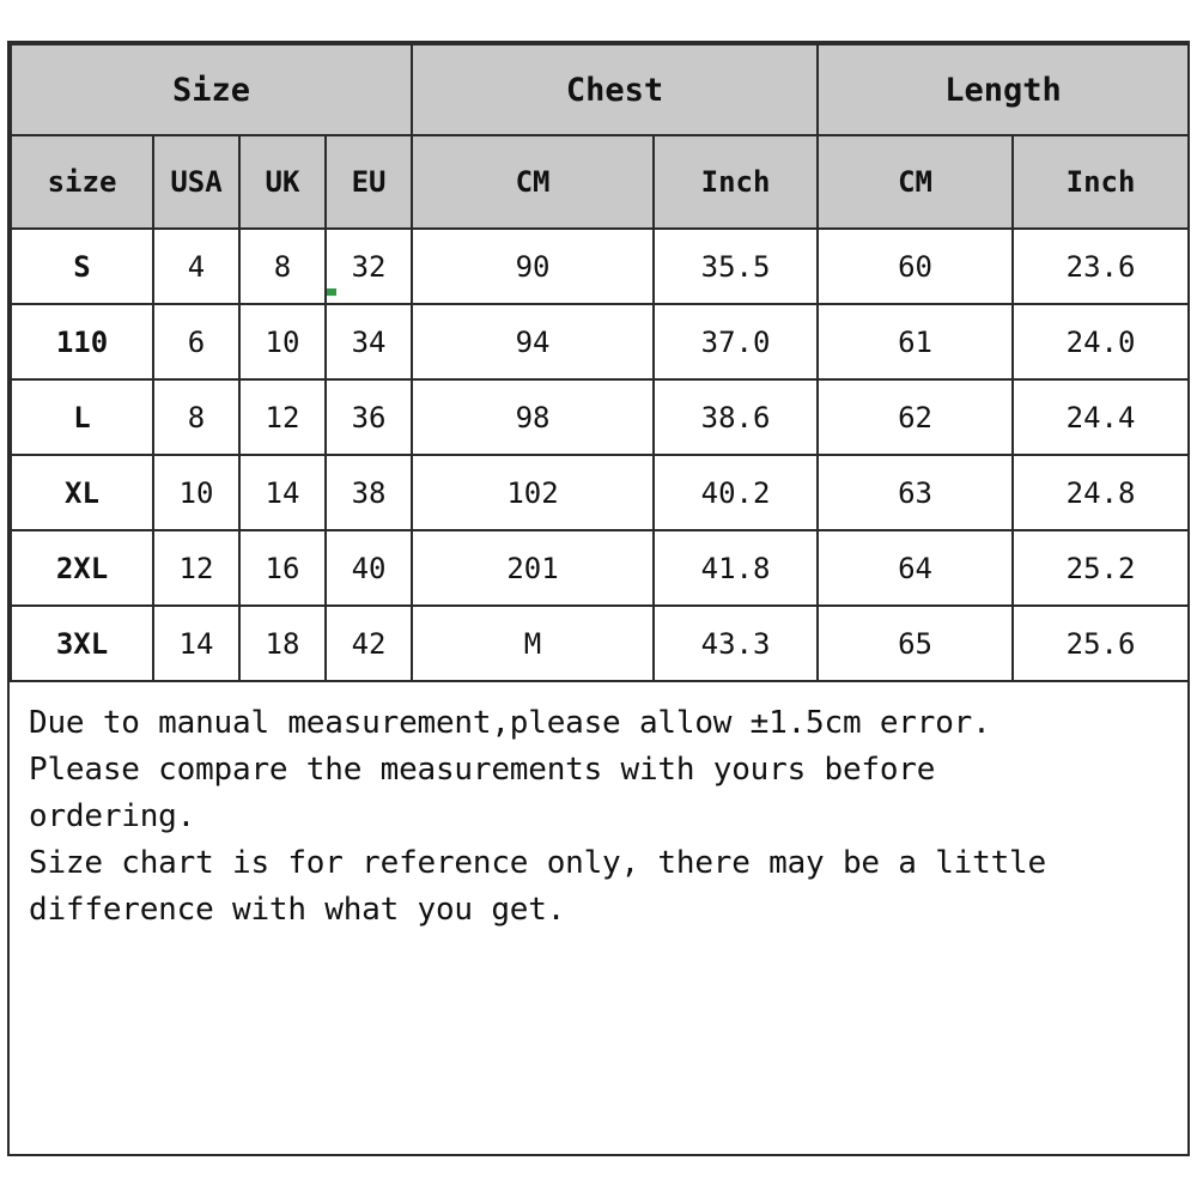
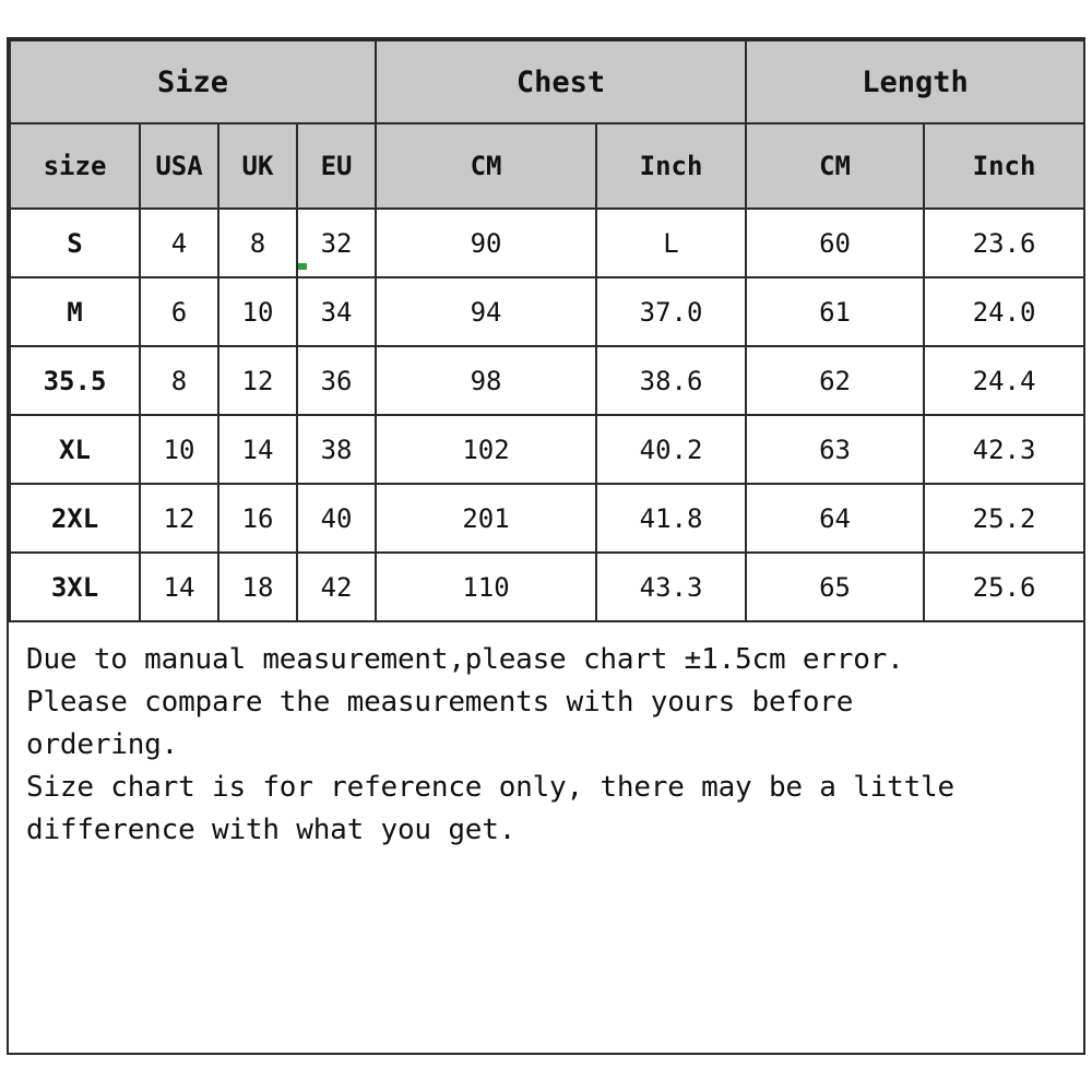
  Size	Chest	Length
  size	USA	UK	EU	CM	Inch	CM	Inch
- S	4	8	32	90	35.5	60	23.6
+ S	4	8	32	90	L	60	23.6
- 110	6	10	34	94	37.0	61	24.0
+ M	6	10	34	94	37.0	61	24.0
- L	8	12	36	98	38.6	62	24.4
+ 35.5	8	12	36	98	38.6	62	24.4
- XL	10	14	38	102	40.2	63	24.8
+ XL	10	14	38	102	40.2	63	42.3
  2XL	12	16	40	201	41.8	64	25.2
- 3XL	14	18	42	M	43.3	65	25.6
+ 3XL	14	18	42	110	43.3	65	25.6
- Due to manual measurement,please allow ±1.5cm error.
+ Due to manual measurement,please chart ±1.5cm error.
  Please compare the measurements with yours before
  ordering.
  Size chart is for reference only, there may be a little
  difference with what you get.
